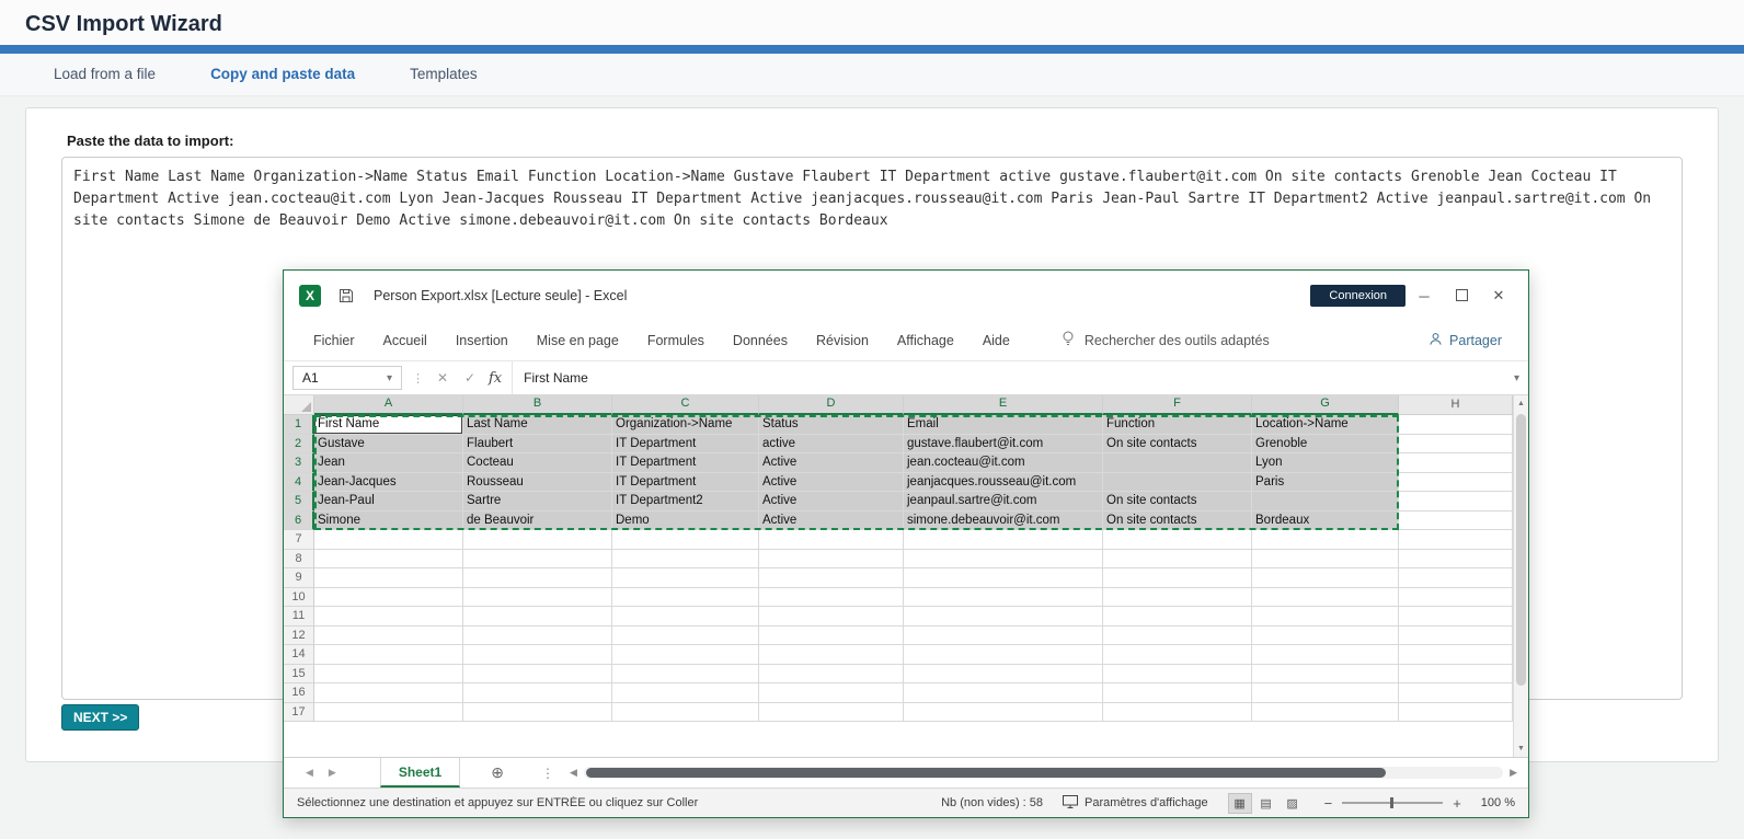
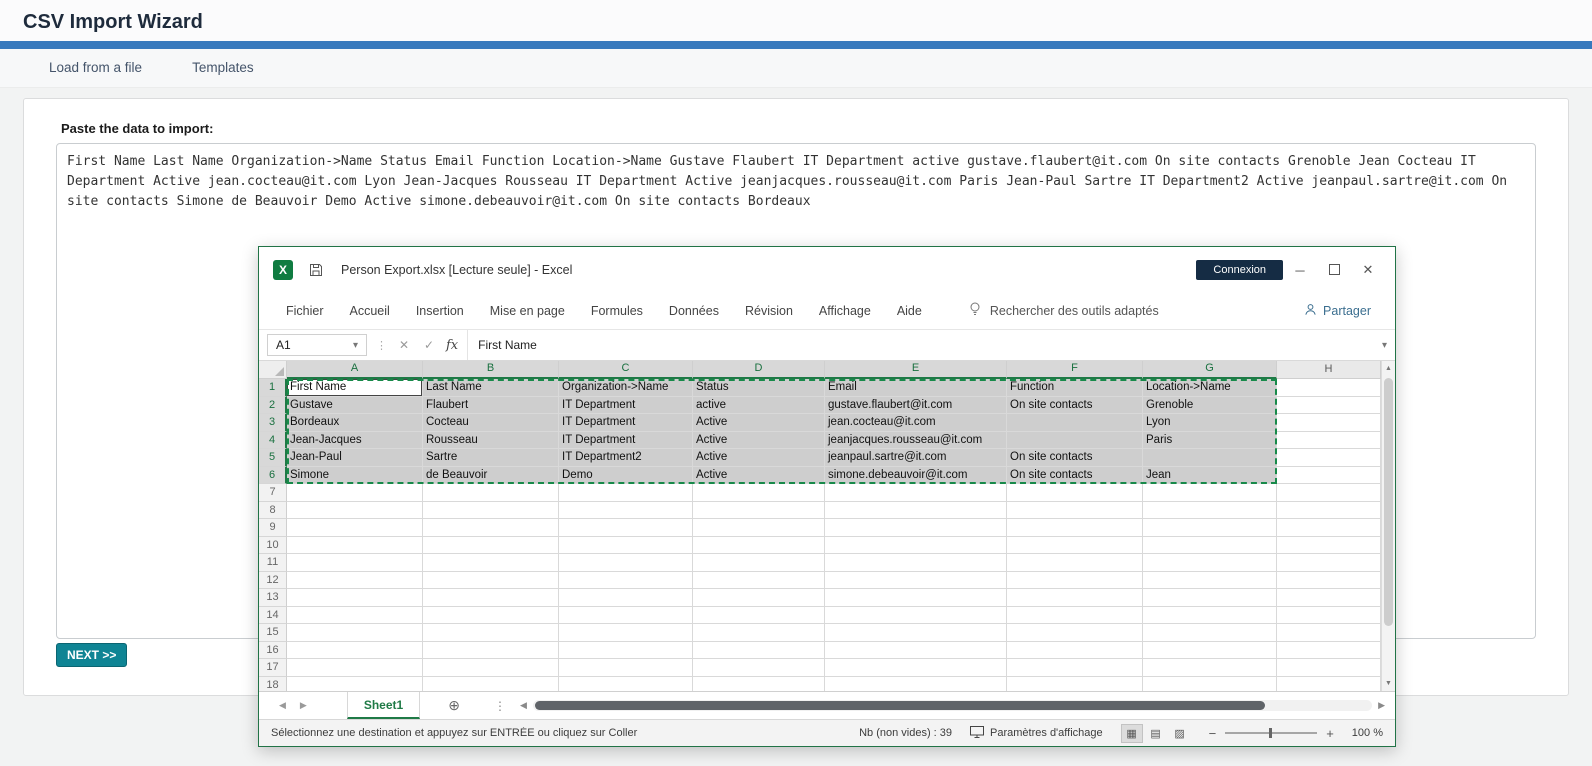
  CSV Import Wizard
  Load from a file
- Copy and paste data
  Templates
  Paste the data to import:
  NEXT >>
  X
  Person Export.xlsx [Lecture seule] - Excel
  Connexion
  ─
  ✕
  Fichier
  Accueil
  Insertion
  Mise en page
  Formules
  Données
  Révision
  Affichage
  Aide
  Rechercher des outils adaptés
  Partager
  A1
  ▾
  ⋮
  ✕
  ✓
  fx
  First Name
  ▾
  A
  B
  C
  D
  E
  F
  G
  H
  1
  First Name
  Last Name
  Organization->Name
  Status
  Email
  Function
  Location->Name
  2
  Gustave
  Flaubert
  IT Department
  active
  gustave.flaubert@it.com
  On site contacts
  Grenoble
  3
- Jean
+ Bordeaux
  Cocteau
  IT Department
  Active
  jean.cocteau@it.com
  Lyon
  4
  Jean-Jacques
  Rousseau
  IT Department
  Active
  jeanjacques.rousseau@it.com
  Paris
  5
  Jean-Paul
  Sartre
  IT Department2
  Active
  jeanpaul.sartre@it.com
  On site contacts
  6
  Simone
  de Beauvoir
  Demo
  Active
  simone.debeauvoir@it.com
  On site contacts
- Bordeaux
+ Jean
  7
  8
  9
  10
  11
  12
+ 13
  14
  15
  16
  17
+ 18
  ◀
  ▶
  Sheet1
  ⊕
  ⋮
  ◀
  ▶
  Sélectionnez une destination et appuyez sur ENTRÉE ou cliquez sur Coller
- Nb (non vides) : 58
+ Nb (non vides) : 39
  Paramètres d'affichage
  ▦
  ▤
  ▨
  −
  +
  100 %
